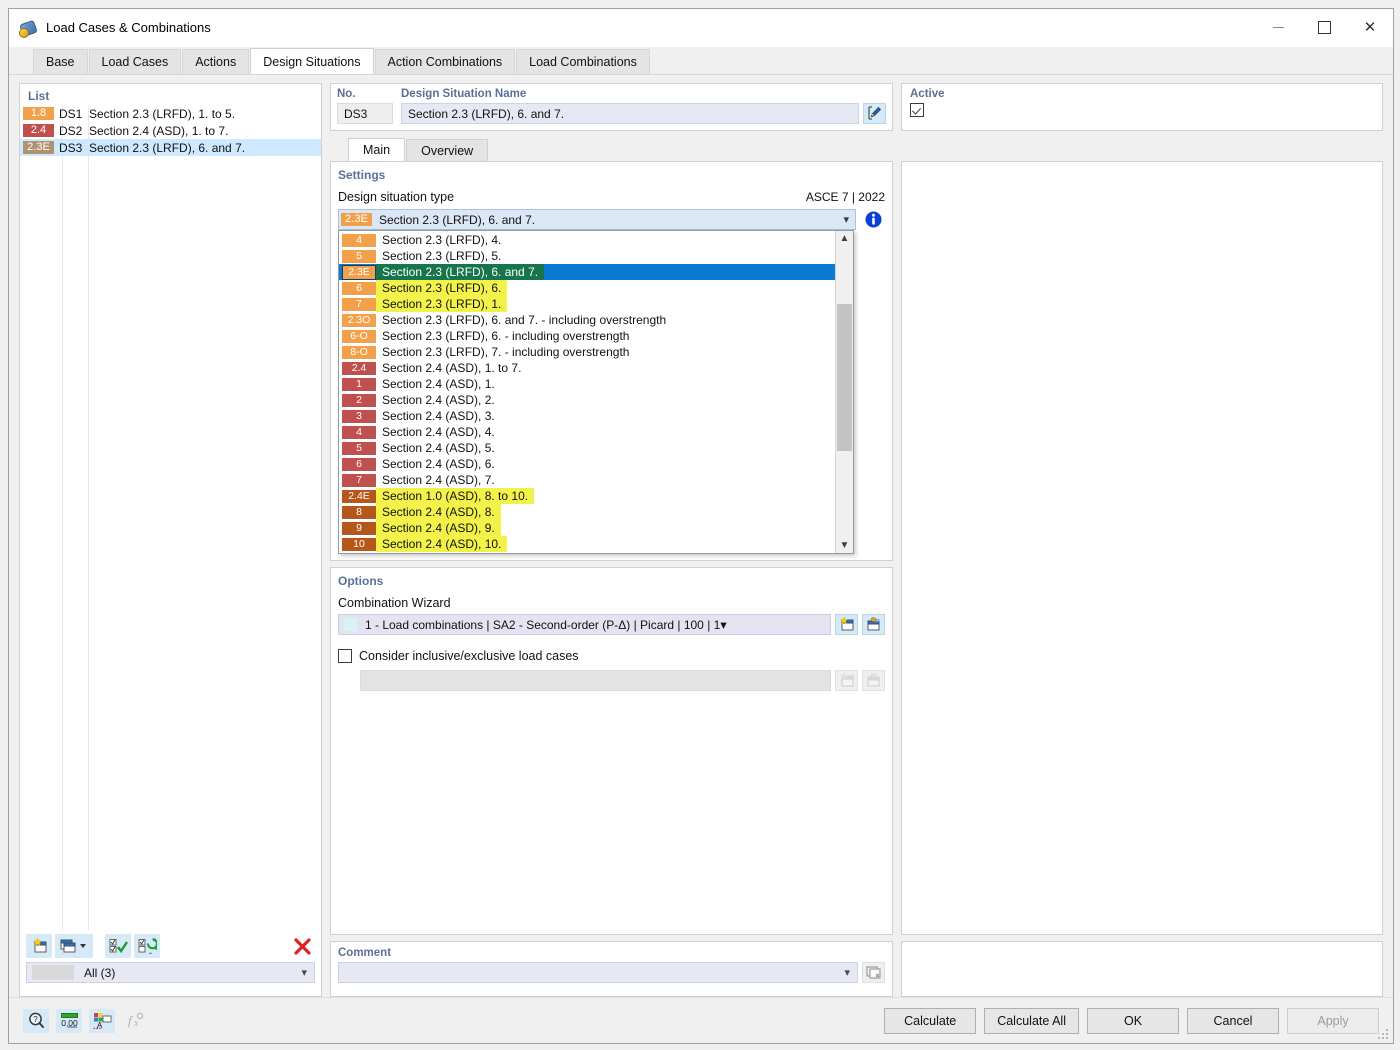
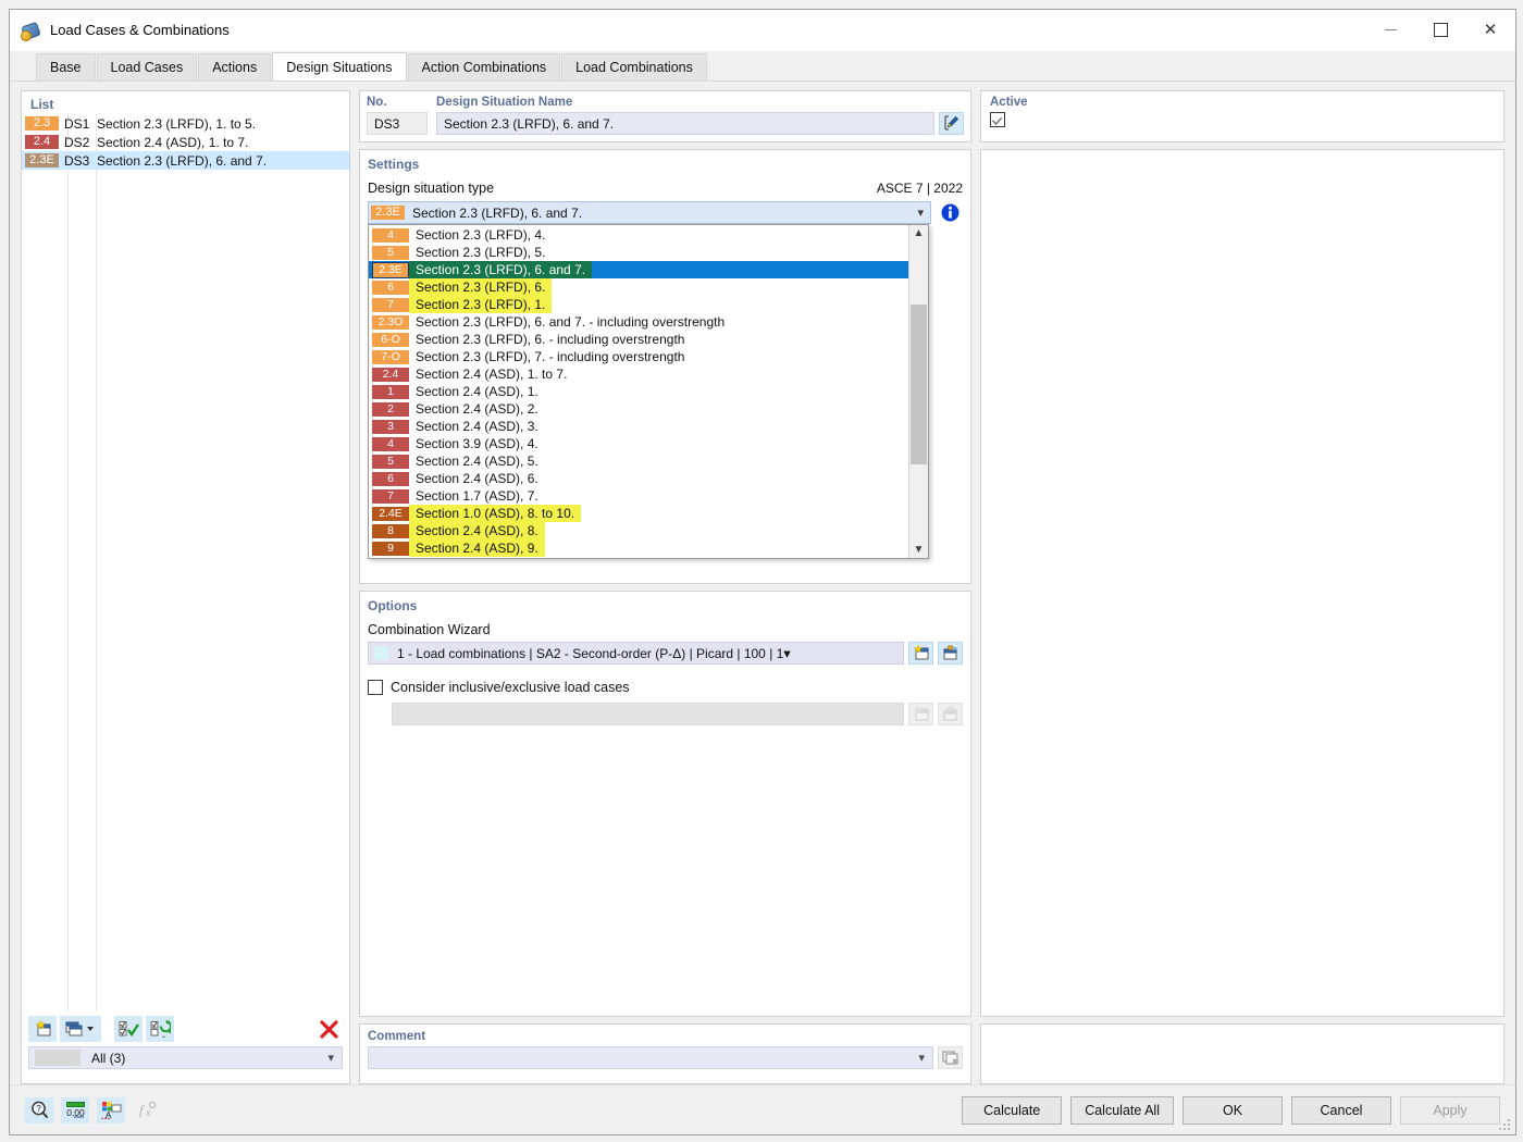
  Load Cases & Combinations
  ✕
  Base
  Load Cases
  Actions
  Design Situations
  Action Combinations
  Load Combinations
  List
- 1.8
+ 2.3
  DS1
  Section 2.3 (LRFD), 1. to 5.
  2.4
  DS2
  Section 2.4 (ASD), 1. to 7.
  2.3E
  DS3
  Section 2.3 (LRFD), 6. and 7.
  All (3)
  ▾
  No.
  DS3
  Design Situation Name
  Section 2.3 (LRFD), 6. and 7.
  Active
- Main
- Overview
  Settings
  Design situation type
  ASCE 7 | 2022
  2.3E
  Section 2.3 (LRFD), 6. and 7.
  ▾
  4
  Section 2.3 (LRFD), 4.
  5
  Section 2.3 (LRFD), 5.
  2.3E
  Section 2.3 (LRFD), 6. and 7.
  6
  Section 2.3 (LRFD), 6.
  7
  Section 2.3 (LRFD), 1.
  2.3O
  Section 2.3 (LRFD), 6. and 7. - including overstrength
  6-O
  Section 2.3 (LRFD), 6. - including overstrength
- 8-O
+ 7-O
  Section 2.3 (LRFD), 7. - including overstrength
  2.4
  Section 2.4 (ASD), 1. to 7.
  1
  Section 2.4 (ASD), 1.
  2
  Section 2.4 (ASD), 2.
  3
  Section 2.4 (ASD), 3.
  4
- Section 2.4 (ASD), 4.
+ Section 3.9 (ASD), 4.
  5
  Section 2.4 (ASD), 5.
  6
  Section 2.4 (ASD), 6.
  7
- Section 2.4 (ASD), 7.
+ Section 1.7 (ASD), 7.
  2.4E
  Section 1.0 (ASD), 8. to 10.
  8
  Section 2.4 (ASD), 8.
  9
  Section 2.4 (ASD), 9.
- 10
- Section 2.4 (ASD), 10.
  ▲
  ▼
  Options
  Combination Wizard
  1 - Load combinations | SA2 - Second-order (P-Δ) | Picard | 100 | 1
  ▾
  Consider inclusive/exclusive load cases
  Comment
  ▾
  ?
  0,00
  A
  f
  x
  Calculate
  Calculate All
  OK
  Cancel
  Apply
